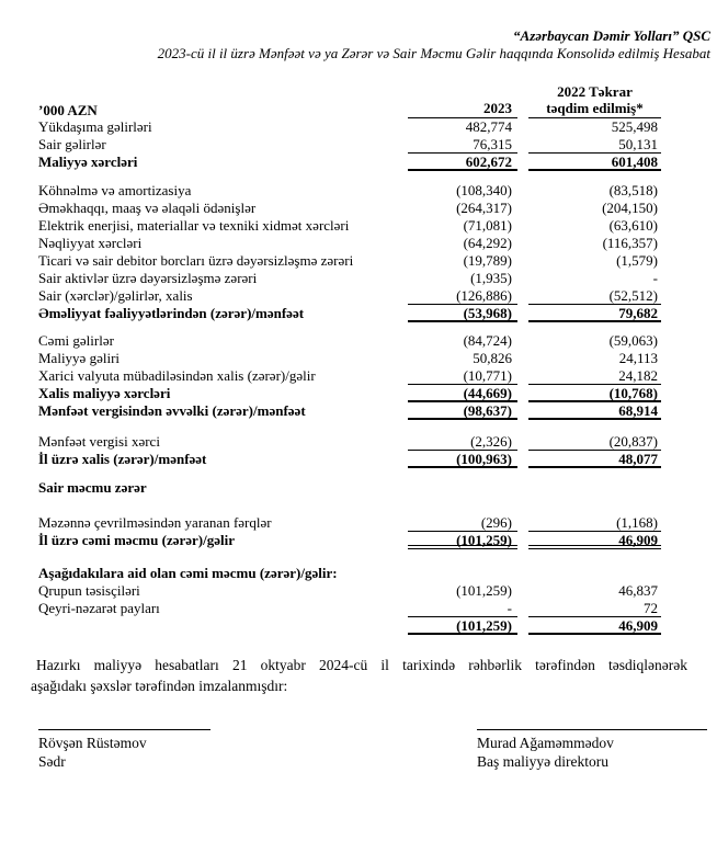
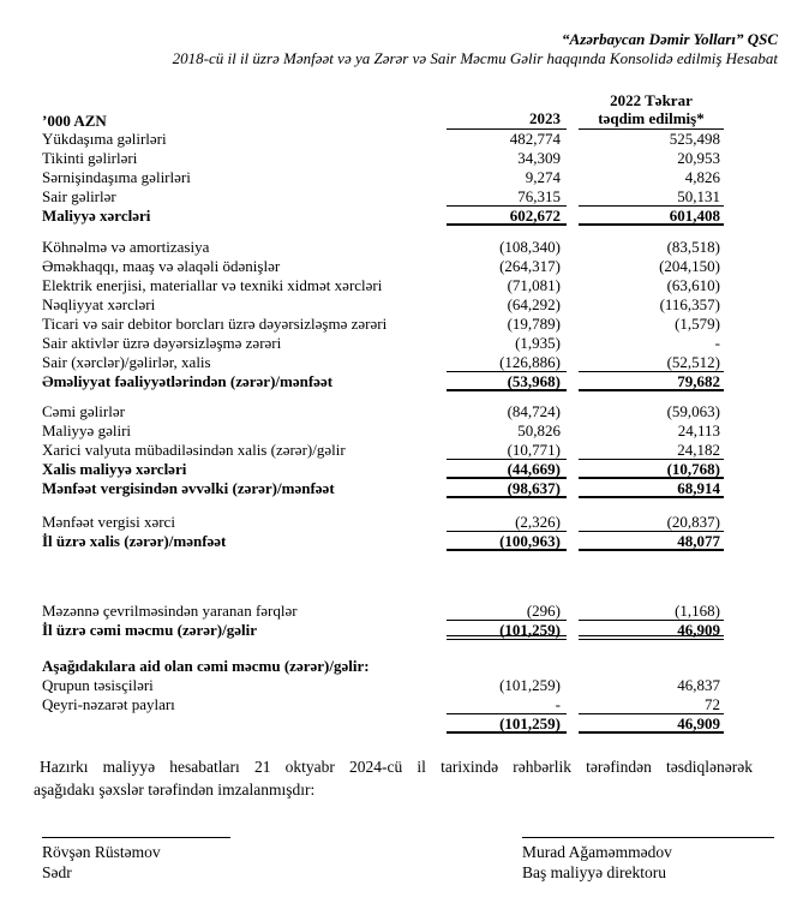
  “Azərbaycan Dəmir Yolları” QSC
- 2023-cü il il üzrə Mənfəət və ya Zərər və Sair Məcmu Gəlir haqqında Konsolidə edilmiş Hesabat
+ 2018-cü il il üzrə Mənfəət və ya Zərər və Sair Məcmu Gəlir haqqında Konsolidə edilmiş Hesabat
  ’000 AZN
  2023
  2022 Təkrar
  təqdim edilmiş*
  Yükdaşıma gəlirləri
  482,774
  525,498
+ Tikinti gəlirləri
+ 34,309
+ 20,953
+ Sərnişindaşıma gəlirləri
+ 9,274
+ 4,826
  Sair gəlirlər
  76,315
  50,131
  Maliyyə xərcləri
  602,672
  601,408
  Köhnəlmə və amortizasiya
  (108,340)
  (83,518)
  Əməkhaqqı, maaş və əlaqəli ödənişlər
  (264,317)
  (204,150)
  Elektrik enerjisi, materiallar və texniki xidmət xərcləri
  (71,081)
  (63,610)
  Nəqliyyat xərcləri
  (64,292)
  (116,357)
  Ticari və sair debitor borcları üzrə dəyərsizləşmə zərəri
  (19,789)
  (1,579)
  Sair aktivlər üzrə dəyərsizləşmə zərəri
  (1,935)
  -
  Sair (xərclər)/gəlirlər, xalis
  (126,886)
  (52,512)
  Əməliyyat fəaliyyətlərindən (zərər)/mənfəət
  (53,968)
  79,682
  Cəmi gəlirlər
  (84,724)
  (59,063)
  Maliyyə gəliri
  50,826
  24,113
  Xarici valyuta mübadiləsindən xalis (zərər)/gəlir
  (10,771)
  24,182
  Xalis maliyyə xərcləri
  (44,669)
  (10,768)
  Mənfəət vergisindən əvvəlki (zərər)/mənfəət
  (98,637)
  68,914
  Mənfəət vergisi xərci
  (2,326)
  (20,837)
  İl üzrə xalis (zərər)/mənfəət
  (100,963)
  48,077
- Sair məcmu zərər
  Məzənnə çevrilməsindən yaranan fərqlər
  (296)
  (1,168)
  İl üzrə cəmi məcmu (zərər)/gəlir
  (101,259)
  46,909
  Aşağıdakılara aid olan cəmi məcmu (zərər)/gəlir:
  Qrupun təsisçiləri
  (101,259)
  46,837
  Qeyri-nəzarət payları
  -
  72
  (101,259)
  46,909
  Hazırkı maliyyə hesabatları 21 oktyabr 2024-cü il tarixində rəhbərlik tərəfindən təsdiqlənərək
  aşağıdakı şəxslər tərəfindən imzalanmışdır:
  Rövşən Rüstəmov
  Sədr
  Murad Ağaməmmədov
  Baş maliyyə direktoru
